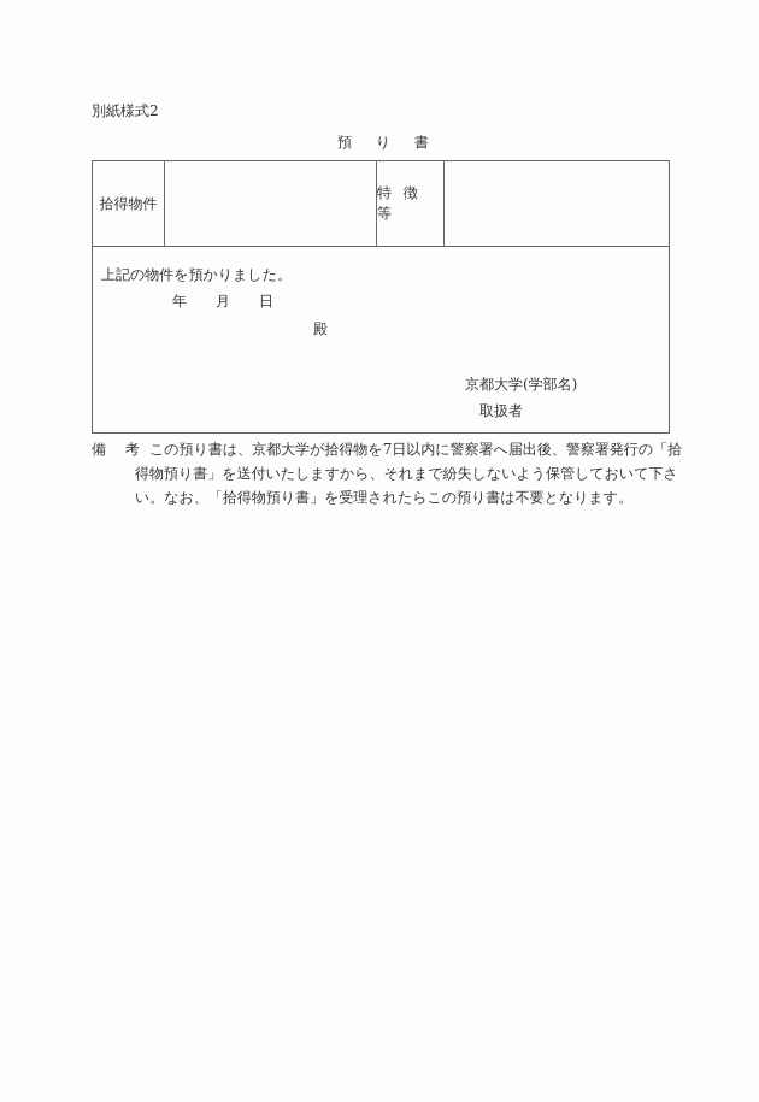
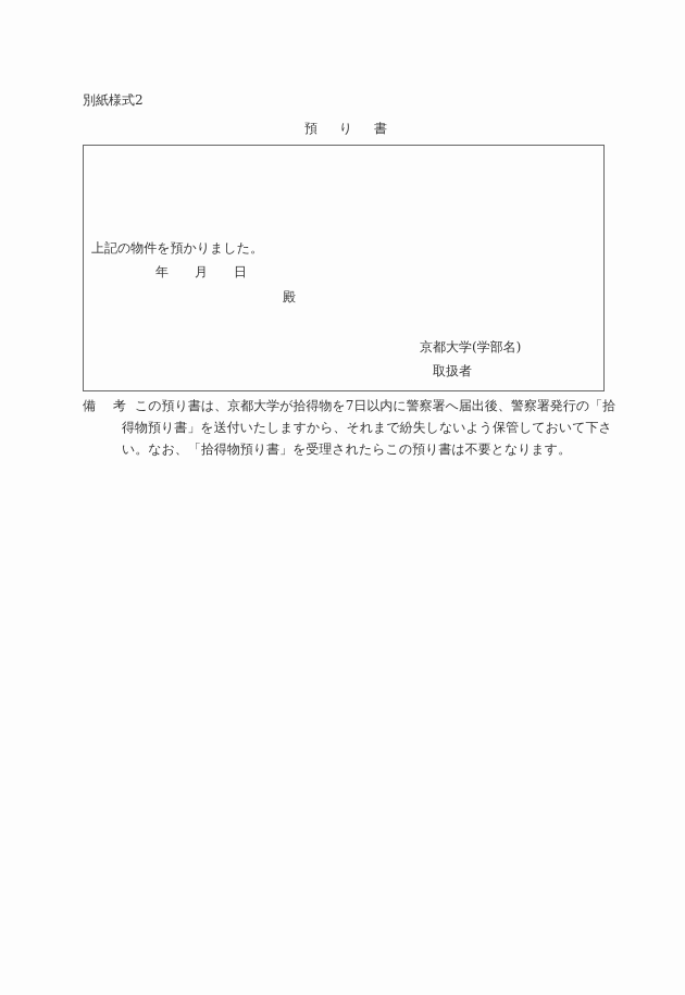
  別紙様式2
  預 り 書
- 拾得物件
- 特 徴 等
  上記の物件を預かりました。
  年
  月
  日
  殿
  京都大学(学部名)
  取扱者
  備 考
  この預り書は、京都大学が拾得物を7日以内に警察署へ届出後、警察署発行の「拾
  得物預り書」を送付いたしますから、それまで紛失しないよう保管しておいて下さ
  い。なお、「拾得物預り書」を受理されたらこの預り書は不要となります。
